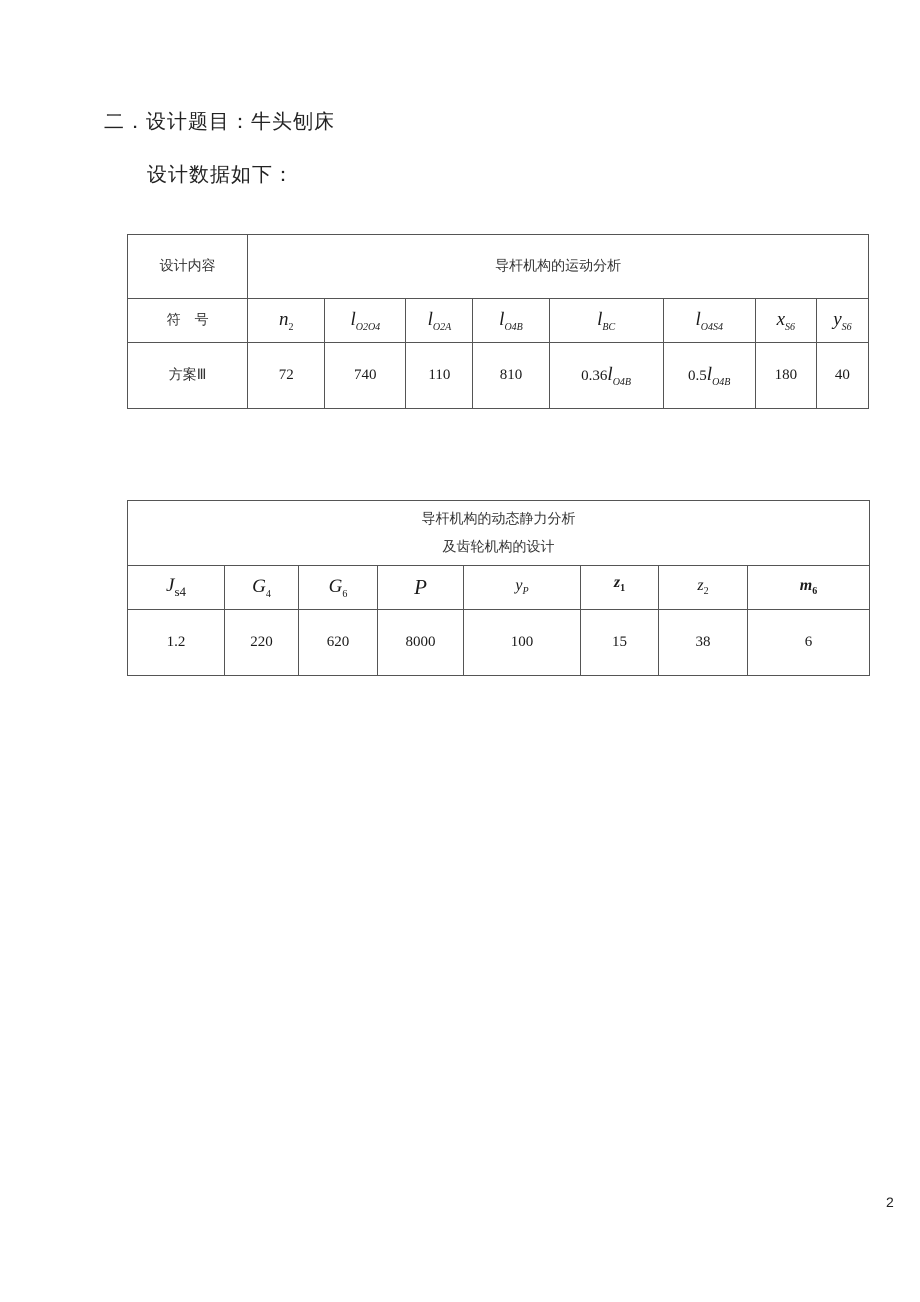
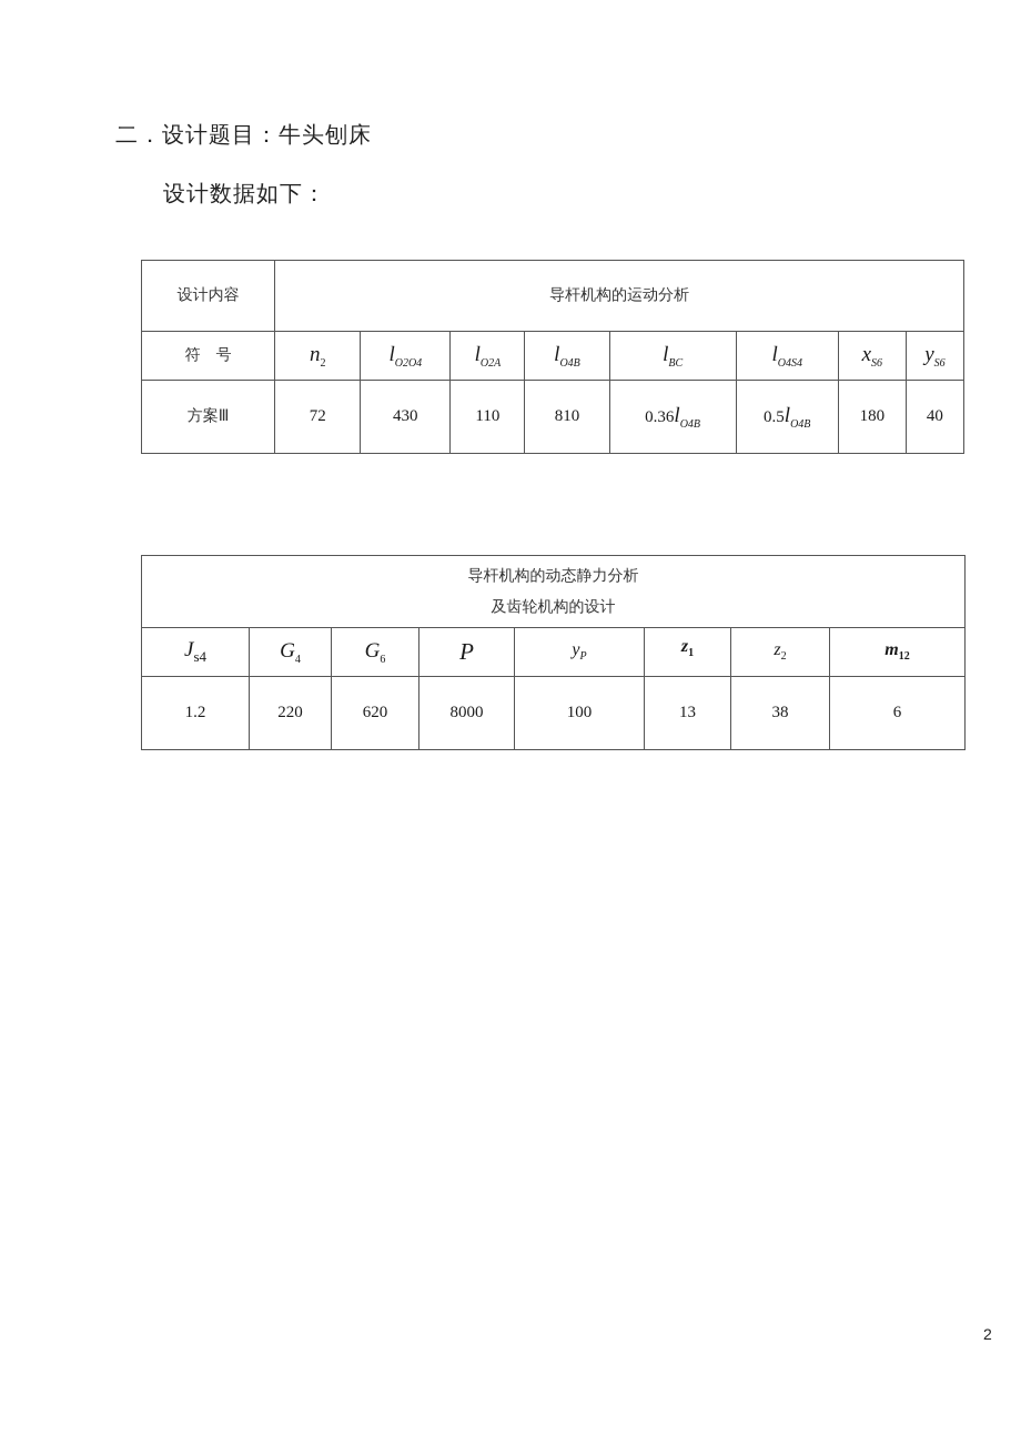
  二．设计题目：牛头刨床
  设计数据如下：
  设计内容	导杆机构的运动分析
  符 号	n2	lO2O4	lO2A	lO4B	lBC	lO4S4	xS6	yS6
- 方案Ⅲ	72	740	110	810	0.36lO4B	0.5lO4B	180	40
+ 方案Ⅲ	72	430	110	810	0.36lO4B	0.5lO4B	180	40
  导杆机构的动态静力分析 及齿轮机构的设计
- Js4	G4	G6	P	yP	z1	z2	m6
+ Js4	G4	G6	P	yP	z1	z2	m12
- 1.2	220	620	8000	100	15	38	6
+ 1.2	220	620	8000	100	13	38	6
  2
